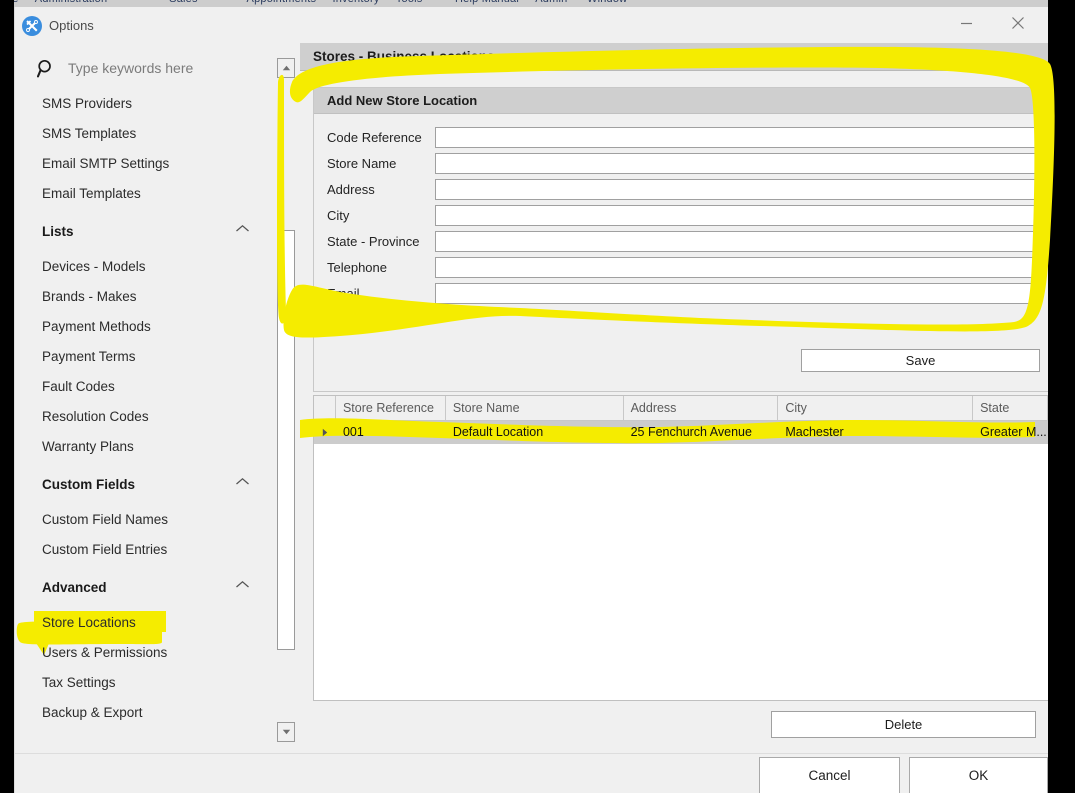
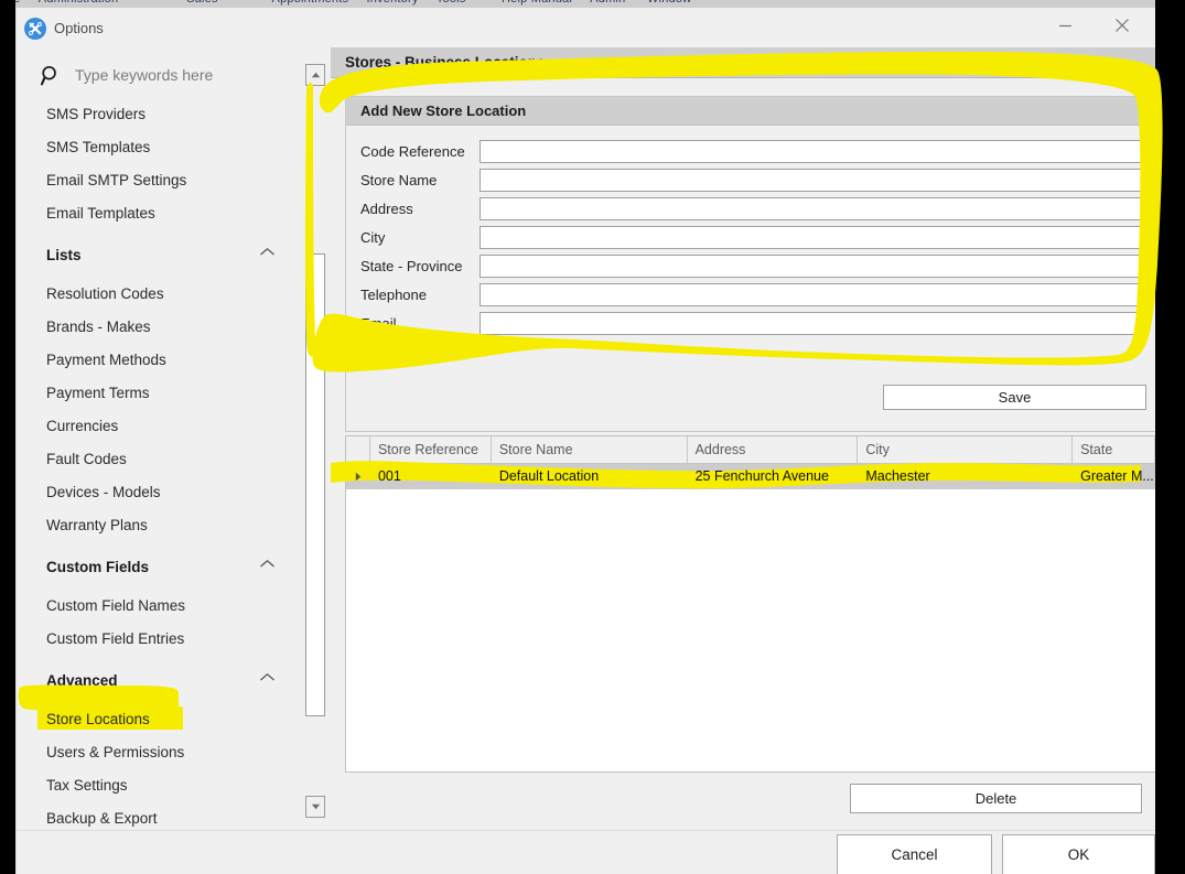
  Options
  Type keywords here
  SMS Providers
  SMS Templates
  Email SMTP Settings
  Email Templates
  Lists
- Devices - Models
+ Resolution Codes
  Brands - Makes
  Payment Methods
  Payment Terms
+ Currencies
  Fault Codes
- Resolution Codes
+ Devices - Models
  Warranty Plans
  Custom Fields
  Custom Field Names
  Custom Field Entries
  Advanced
  Store Locations
  Users & Permissions
  Tax Settings
  Backup & Export
  Add New Store Location
  Code Reference
  Store Name
  Address
  City
  State - Province
  Telephone
  Save
  Store Reference
  Store Name
  Address
  City
  State
  001
  Default Location
  25 Fenchurch Avenue
  Machester
  Greater M...
  Delete
  Cancel
  OK
